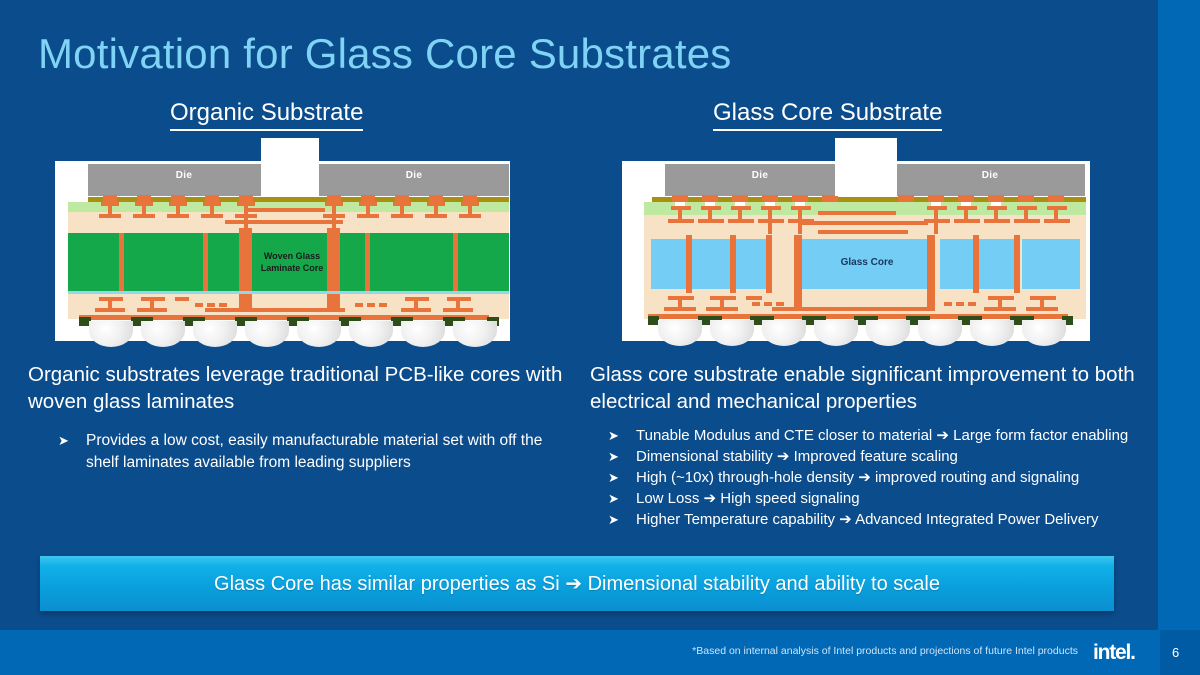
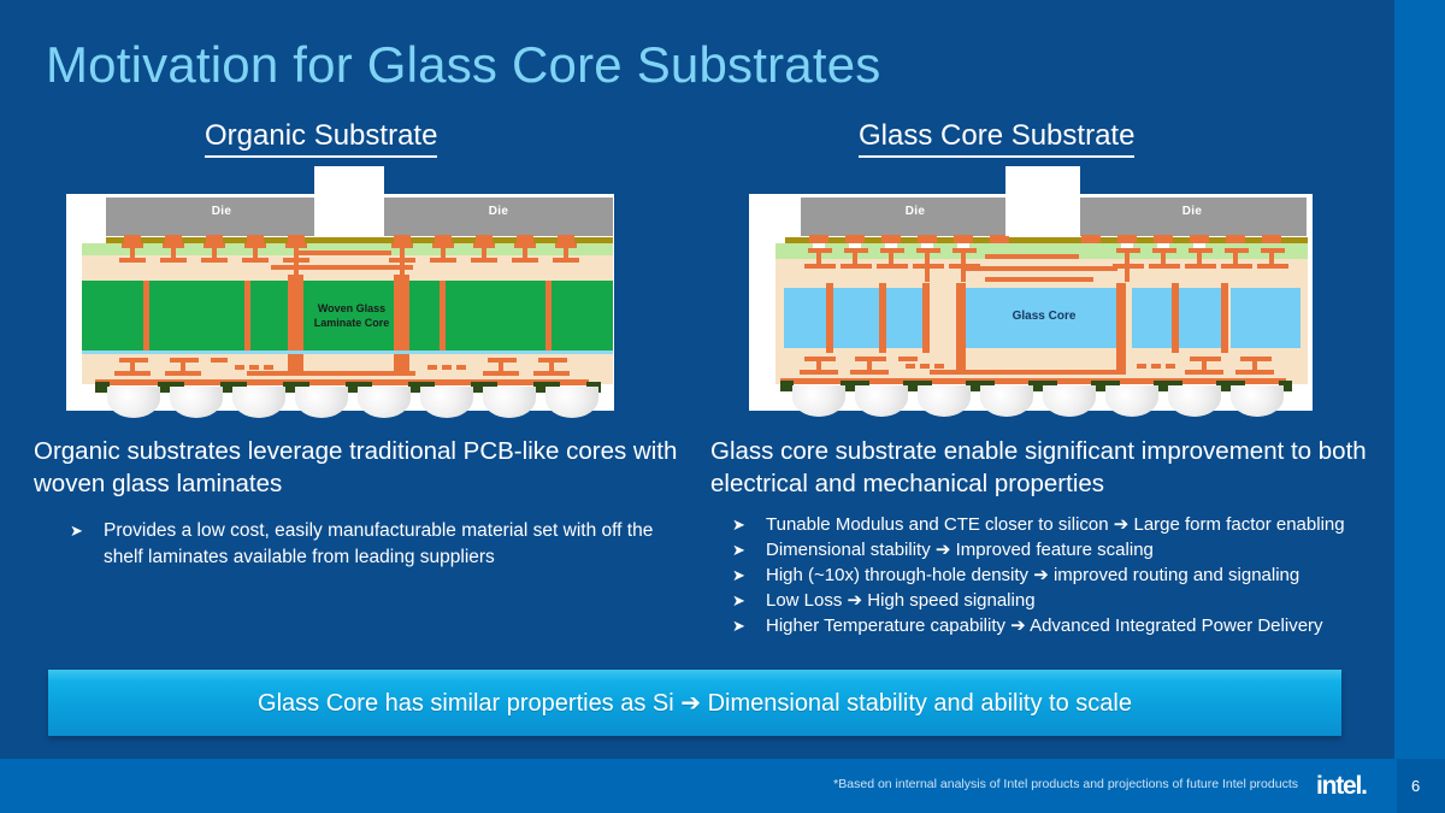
  Motivation for Glass Core Substrates
  Organic Substrate
  Glass Core Substrate
  Die
  Die
  Woven Glass
  Laminate Core
  Die
  Die
  Glass Core
  Organic substrates leverage traditional PCB-like cores with woven glass laminates
  Glass core substrate enable significant improvement to both electrical and mechanical properties
  ➤
  Provides a low cost, easily manufacturable material set with off the shelf laminates available from leading suppliers
  ➤
- Tunable Modulus and CTE closer to material ➔ Large form factor enabling
+ Tunable Modulus and CTE closer to silicon ➔ Large form factor enabling
  ➤
  Dimensional stability ➔ Improved feature scaling
  ➤
  High (~10x) through-hole density ➔ improved routing and signaling
  ➤
  Low Loss ➔ High speed signaling
  ➤
  Higher Temperature capability ➔ Advanced Integrated Power Delivery
  Glass Core has similar properties as Si ➔ Dimensional stability and ability to scale
  *Based on internal analysis of Intel products and projections of future Intel products
  intel.
  6
